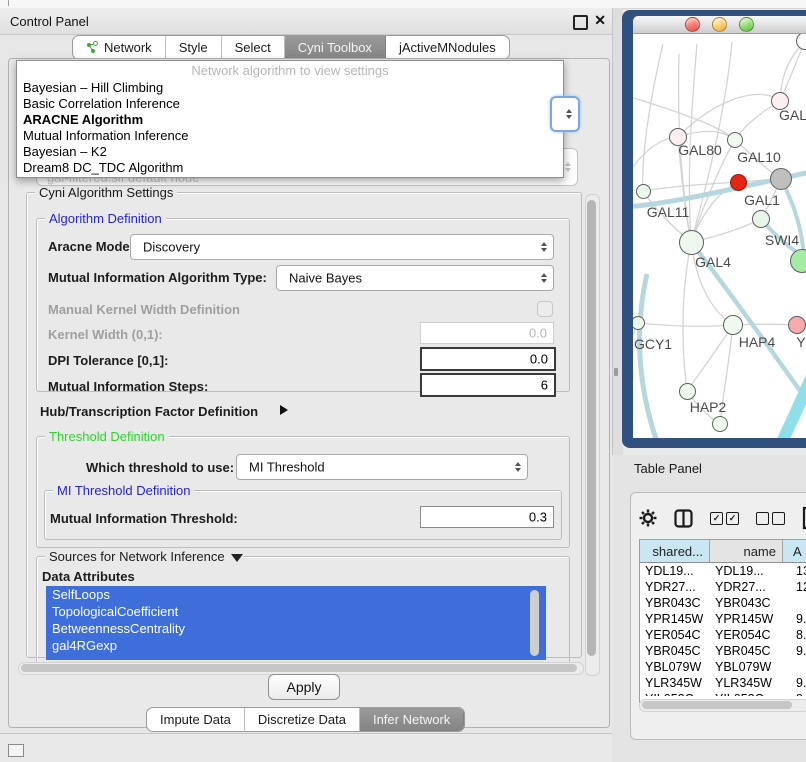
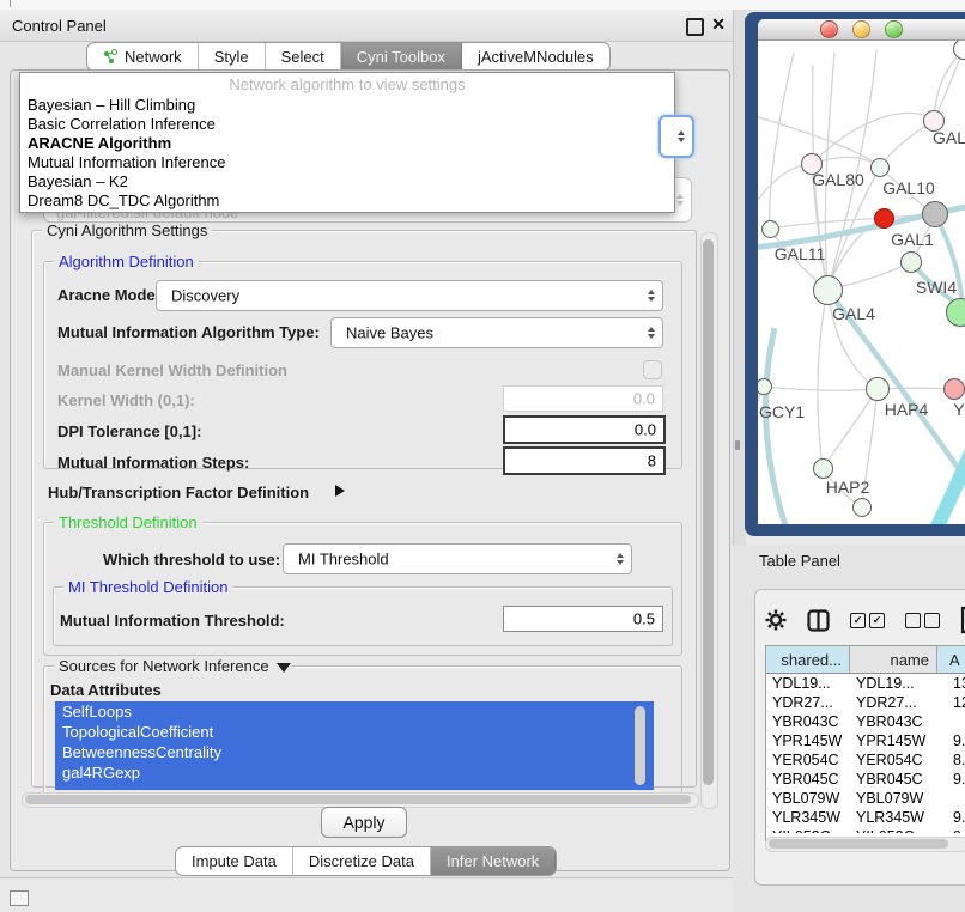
  Control Panel
  ✕
  Network
  Style
  Select
  Cyni Toolbox
  jActiveMNodules
  Network algorithm to view settings
  Bayesian – Hill Climbing
  Basic Correlation Inference
  ARACNE Algorithm
  Mutual Information Inference
  Bayesian – K2
  Dream8 DC_TDC Algorithm
  Cyni Algorithm Settings
  Algorithm Definition
  Aracne Mode
  Discovery
  Mutual Information Algorithm Type:
  Naive Bayes
  Manual Kernel Width Definition
  Kernel Width (0,1):
  0.0
  DPI Tolerance [0,1]:
  0.0
  Mutual Information Steps:
- 6
+ 8
  Hub/Transcription Factor Definition
  Threshold Definition
  Which threshold to use:
  MI Threshold
  MI Threshold Definition
  Mutual Information Threshold:
- 0.3
+ 0.5
  Sources for Network Inference
  Data Attributes
  SelfLoops
  TopologicalCoefficient
  BetweennessCentrality
  gal4RGexp
  Apply
  Impute Data
  Discretize Data
  Infer Network
  GAL
  GAL80
  GAL10
  GAL1
  GAL11
  SWI4
  GAL4
  HAP4
  Y
  GCY1
  HAP2
  Table Panel
  ✓
  ✓
  shared...
  name
  A
  YDL19...
  YDL19...
  YDR27...
  YDR27...
  YBR043C
  YBR043C
  YPR145W
  YPR145W
  9.
  YER054C
  YER054C
  8.
  YBR045C
  YBR045C
  9.
  YBL079W
  YBL079W
  YLR345W
  YLR345W
  9.
